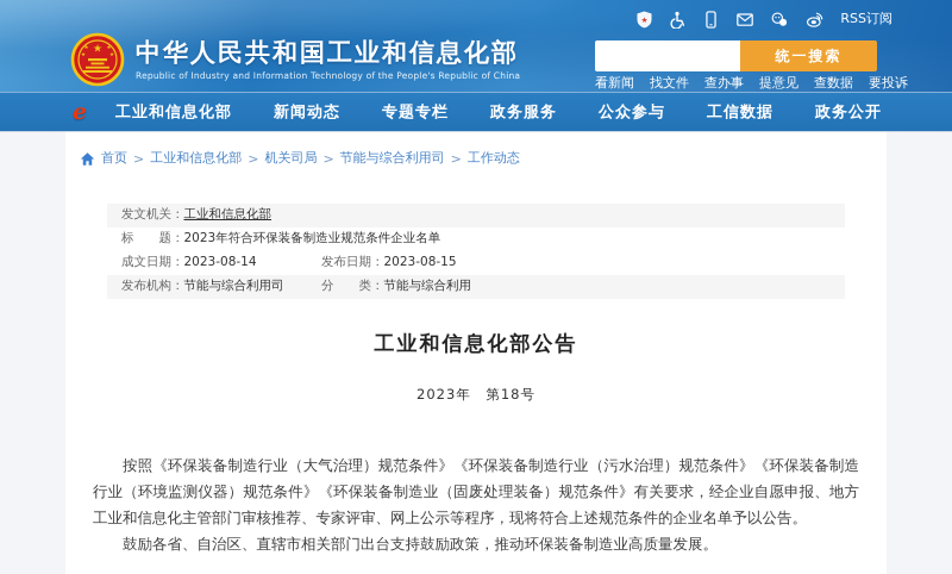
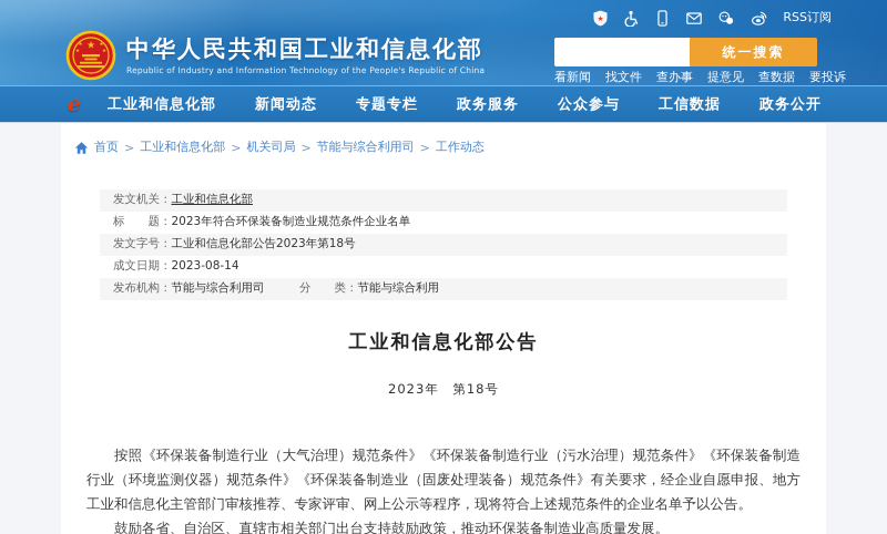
  ★
  中华人民共和国工业和信息化部
  Republic of Industry and Information Technology of the People's Republic of China
  ★
  RSS订阅
  统一搜索
  看新闻
  找文件
  查办事
  提意见
  查数据
  要投诉
  e
  工业和信息化部
  新闻动态
  专题专栏
  政务服务
  公众参与
  工信数据
  政务公开
  首页
  >
  工业和信息化部
  >
  机关司局
  >
  节能与综合利用司
  >
  工作动态
  发文机关：
  工业和信息化部
  标 题：
  2023年符合环保装备制造业规范条件企业名单
+ 发文字号：
+ 工业和信息化部公告2023年第18号
  成文日期：
  2023-08-14
- 发布日期：
- 2023-08-15
  发布机构：
  节能与综合利用司
  分 类：
  节能与综合利用
  工业和信息化部公告
  2023年 第18号
  按照《环保装备制造行业（大气治理）规范条件》《环保装备制造行业（污水治理）规范条件》《环保装备制造行业（环境监测仪器）规范条件》《环保装备制造业（固废处理装备）规范条件》有关要求，经企业自愿申报、地方工业和信息化主管部门审核推荐、专家评审、网上公示等程序，现将符合上述规范条件的企业名单予以公告。
  鼓励各省、自治区、直辖市相关部门出台支持鼓励政策，推动环保装备制造业高质量发展。
